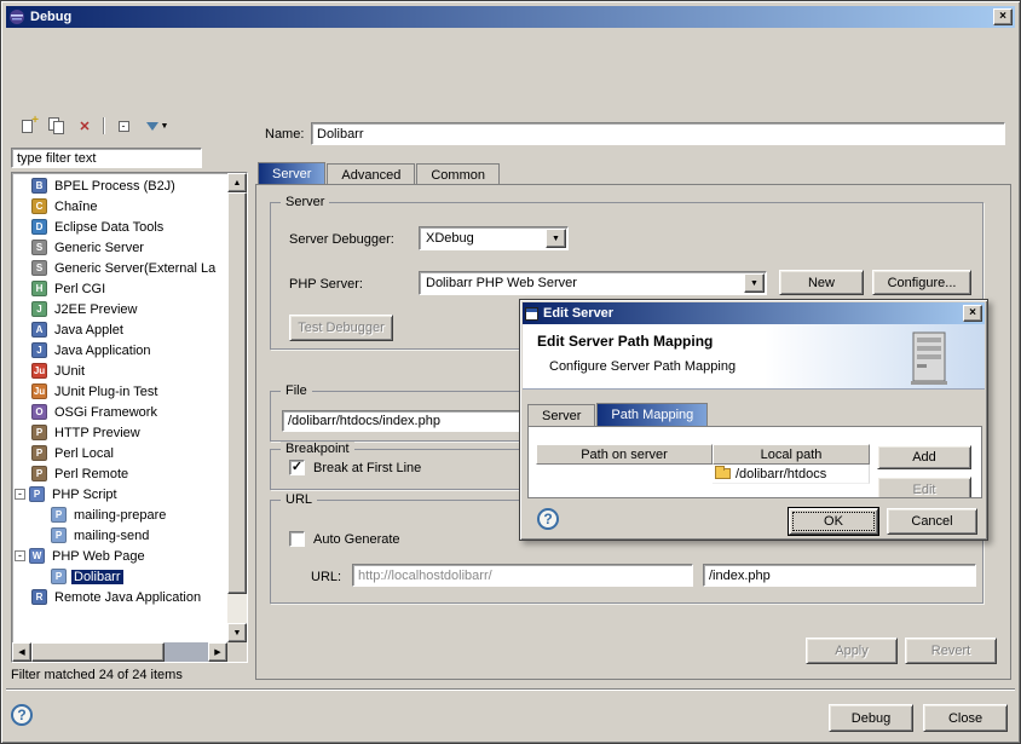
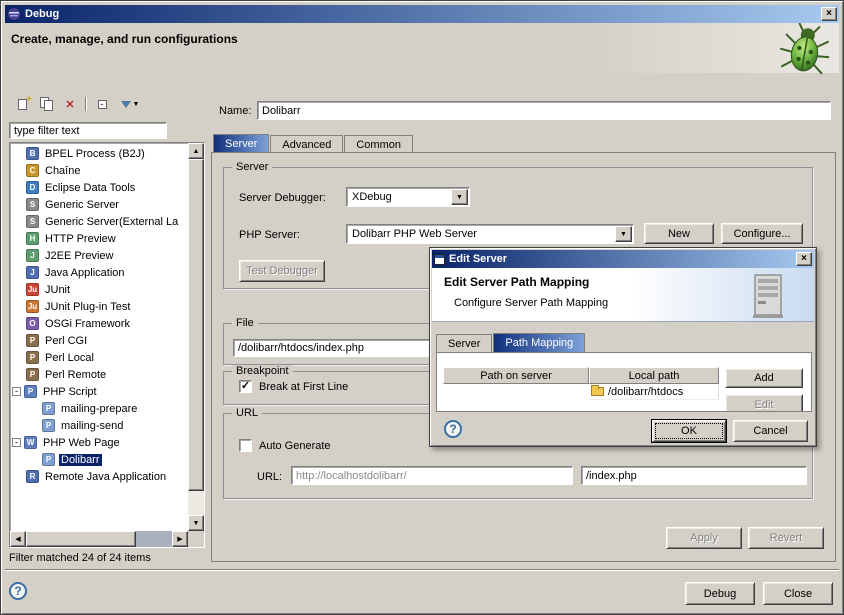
  Debug
  ×
+ Create, manage, and run configurations
  +
  ✕
  -
  type filter text
  B
  BPEL Process (B2J)
  C
  Chaîne
  D
  Eclipse Data Tools
  S
  Generic Server
  S
  Generic Server(External La
  H
- Perl CGI
+ HTTP Preview
  J
  J2EE Preview
- A
- Java Applet
  J
  Java Application
  Ju
  JUnit
  Ju
  JUnit Plug-in Test
  O
  OSGi Framework
  P
- HTTP Preview
+ Perl CGI
  P
  Perl Local
  P
  Perl Remote
  -
  P
  PHP Script
  P
  mailing-prepare
  P
  mailing-send
  -
  W
  PHP Web Page
  P
  Dolibarr
  R
  Remote Java Application
  Filter matched 24 of 24 items
  Name:
  Dolibarr
  Server
  Advanced
  Common
  Server
  Server Debugger:
  XDebug
  PHP Server:
  Dolibarr PHP Web Server
  New
  Configure...
  Test Debugger
  File
  /dolibarr/htdocs/index.php
  Breakpoint
  ✓
  Break at First Line
  URL
  Auto Generate
  URL:
  http://localhostdolibarr/
  /index.php
  Apply
  Revert
  ?
  Debug
  Close
  Edit Server
  ×
  Edit Server Path Mapping
  Configure Server Path Mapping
  Server
  Path Mapping
  Path on server
  Local path
  /dolibarr/htdocs
  Add
  Edit
  ?
  OK
  Cancel
